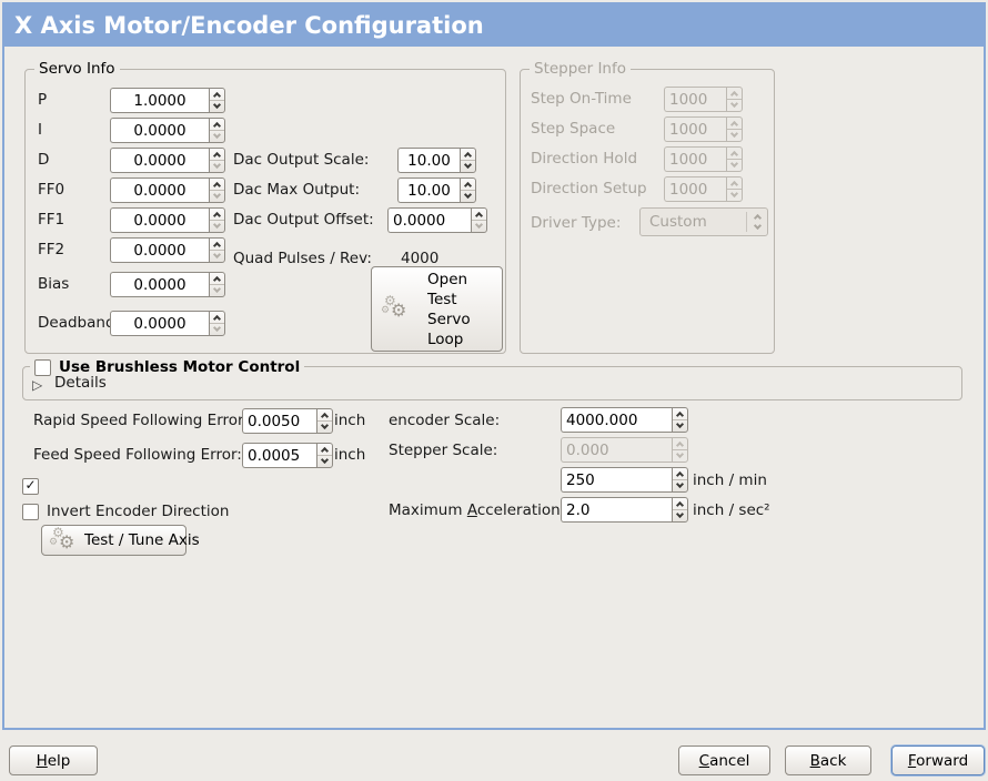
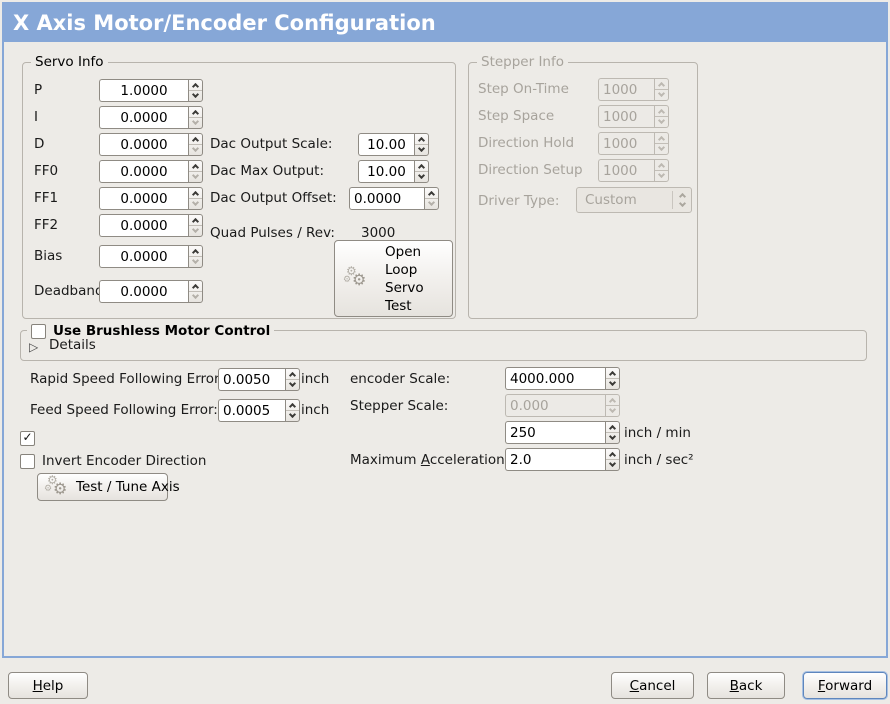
  X Axis Motor/Encoder Configuration
  Servo Info
  P
  I
  D
  FF0
  FF1
  FF2
  Bias
  Deadban
  1.0000
  0.0000
  0.0000
  0.0000
  0.0000
  0.0000
  0.0000
  0.0000
  Dac Output Scale:
  Dac Max Output:
  Dac Output Offset:
  Quad Pulses / Rev:
- 4000
+ 3000
  10.00
  10.00
  0.0000
  ⚙
  ⚙
  ⚙
  Open
- Test
+ Loop
  Servo
- Loop
+ Test
  Stepper Info
  Step On-Time
  Step Space
  Direction Hold
  Direction Setup
  Driver Type:
  1000
  1000
  1000
  1000
  Custom
  Use Brushless Motor Control
  ▷
  Details
  Rapid Speed Following Error
  0.0050
  inch
  Feed Speed Following Error:
  0.0005
  inch
  ✓
  Invert Encoder Direction
  ⚙
  ⚙
  ⚙
  Test / Tune Axis
  encoder Scale:
  4000.000
  Stepper Scale:
  0.000
  250
  inch / min
  Maximum Acceleration
  2.0
  inch / sec²
  Help
  Cancel
  Back
  Forward
